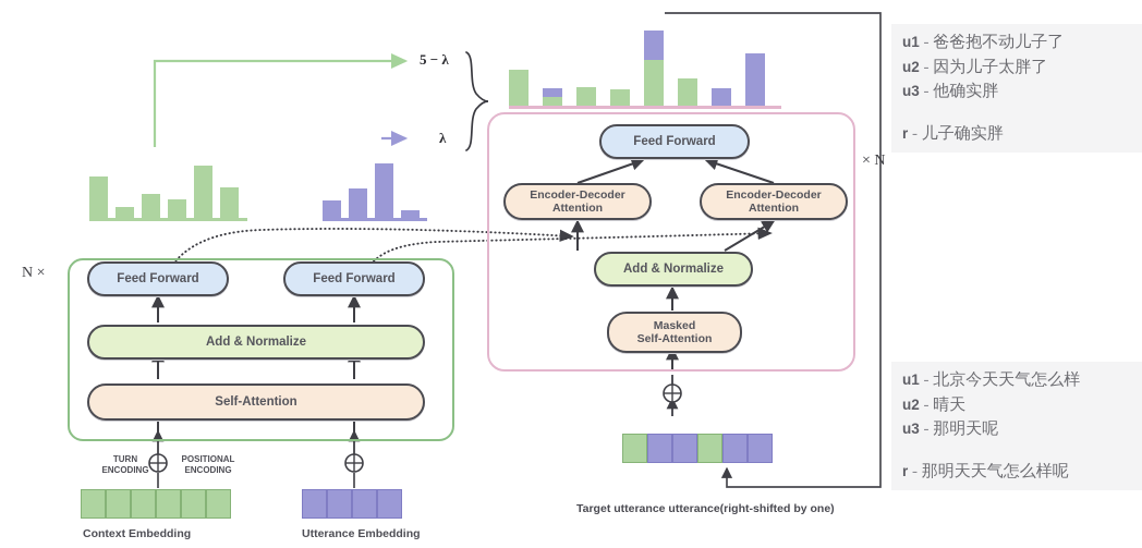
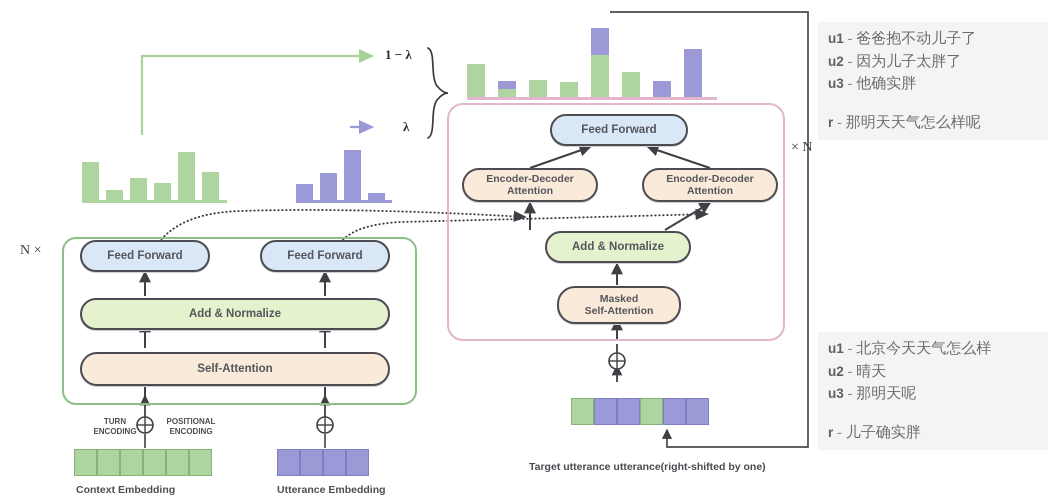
- 5 − λ
+ 1 − λ
  λ
  N ×
  Feed Forward
  Feed Forward
  Add & Normalize
  Self-Attention
  TURN
  ENCODING
  POSITIONAL
  ENCODING
  Context Embedding
  Utterance Embedding
  × N
  Feed Forward
  Encoder-Decoder
  Attention
  Encoder-Decoder
  Attention
  Add & Normalize
  Masked
  Self-Attention
  Target utterance utterance(right-shifted by one)
  u1 - 爸爸抱不动儿子了
  u2 - 因为儿子太胖了
  u3 - 他确实胖
- r - 儿子确实胖
+ r - 那明天天气怎么样呢
  u1 - 北京今天天气怎么样
  u2 - 晴天
  u3 - 那明天呢
- r - 那明天天气怎么样呢
+ r - 儿子确实胖
